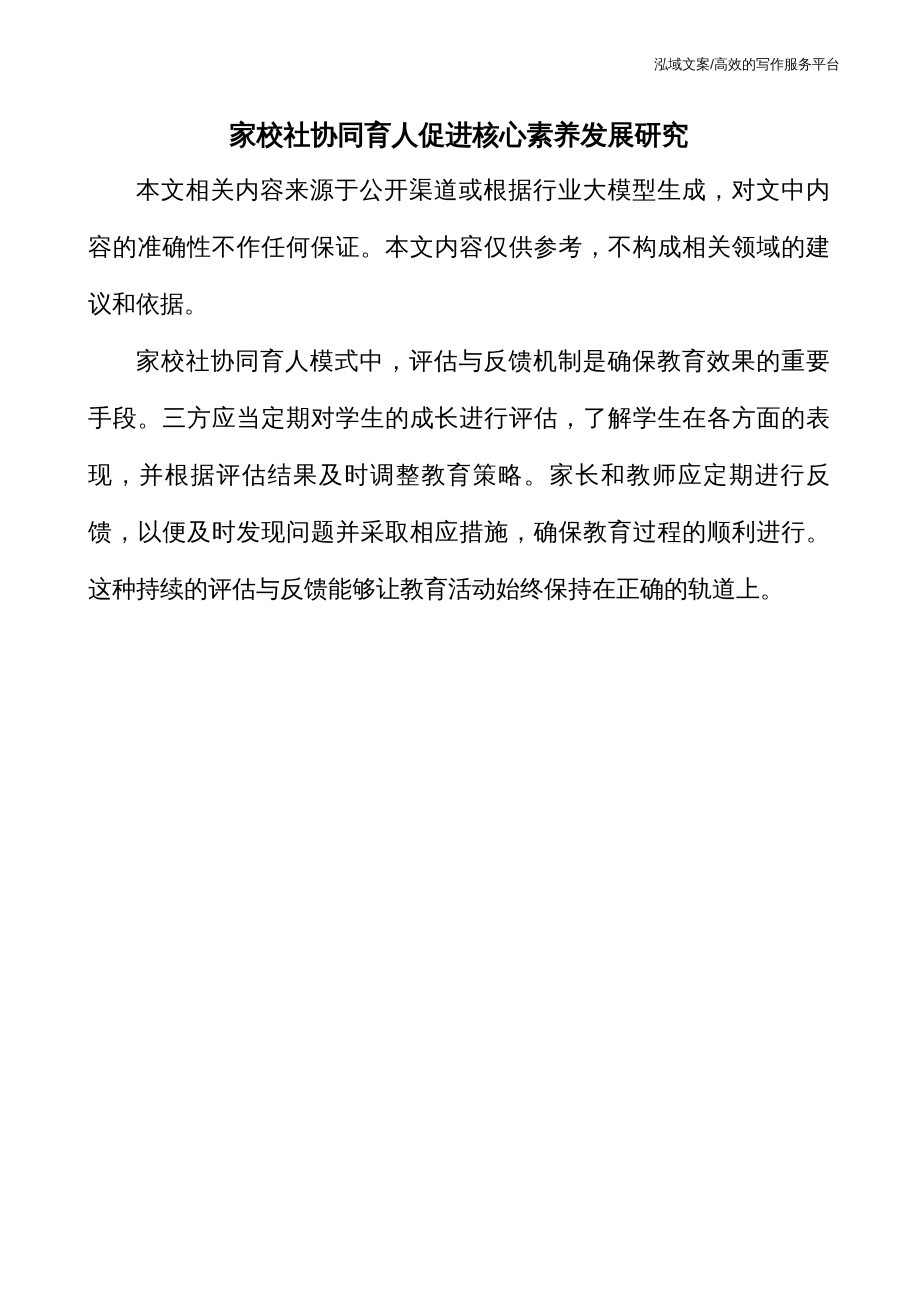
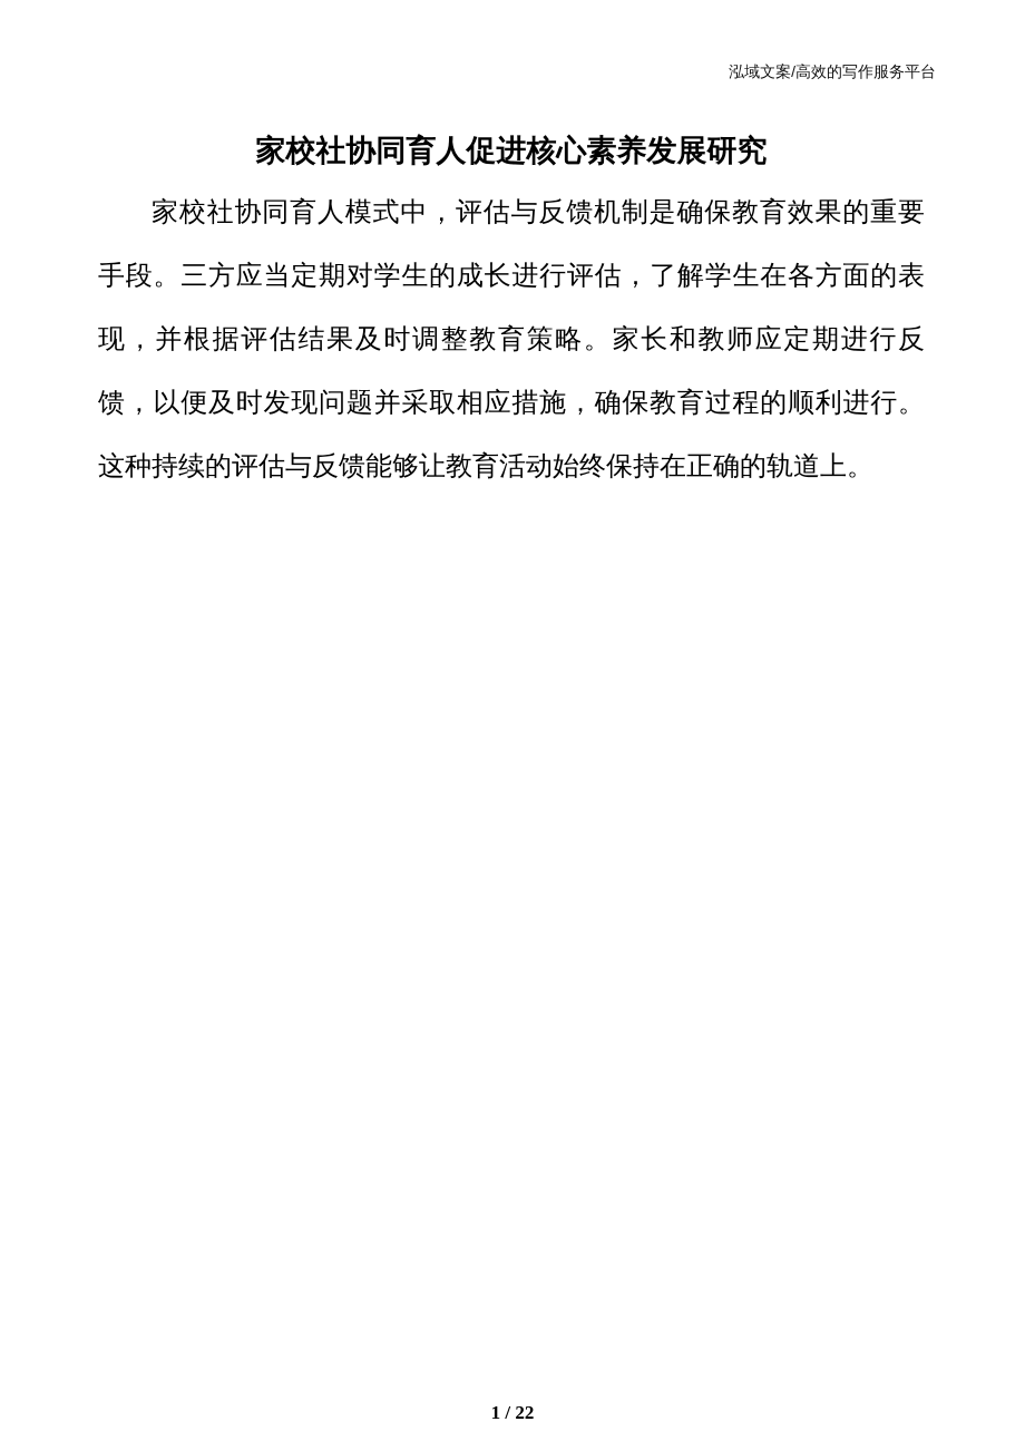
  泓域文案/高效的写作服务平台
  家校社协同育人促进核心素养发展研究
- 本文相关内容来源于公开渠道或根据行业大模型生成，对文中内容的准确性不作任何保证。本文内容仅供参考，不构成相关领域的建议和依据。
  家校社协同育人模式中，评估与反馈机制是确保教育效果的重要手段。三方应当定期对学生的成长进行评估，了解学生在各方面的表现，并根据评估结果及时调整教育策略。家长和教师应定期进行反馈，以便及时发现问题并采取相应措施，确保教育过程的顺利进行。这种持续的评估与反馈能够让教育活动始终保持在正确的轨道上。
+ 1 / 22
